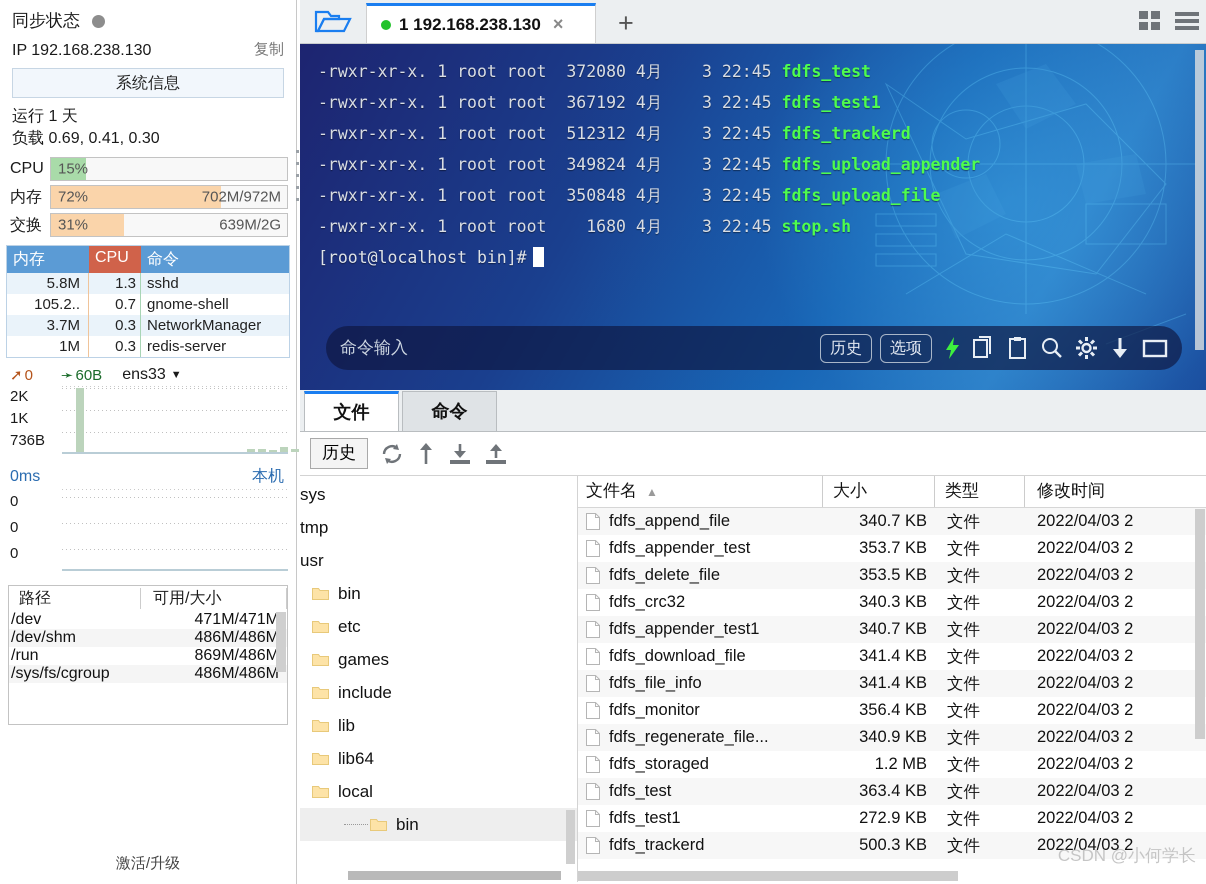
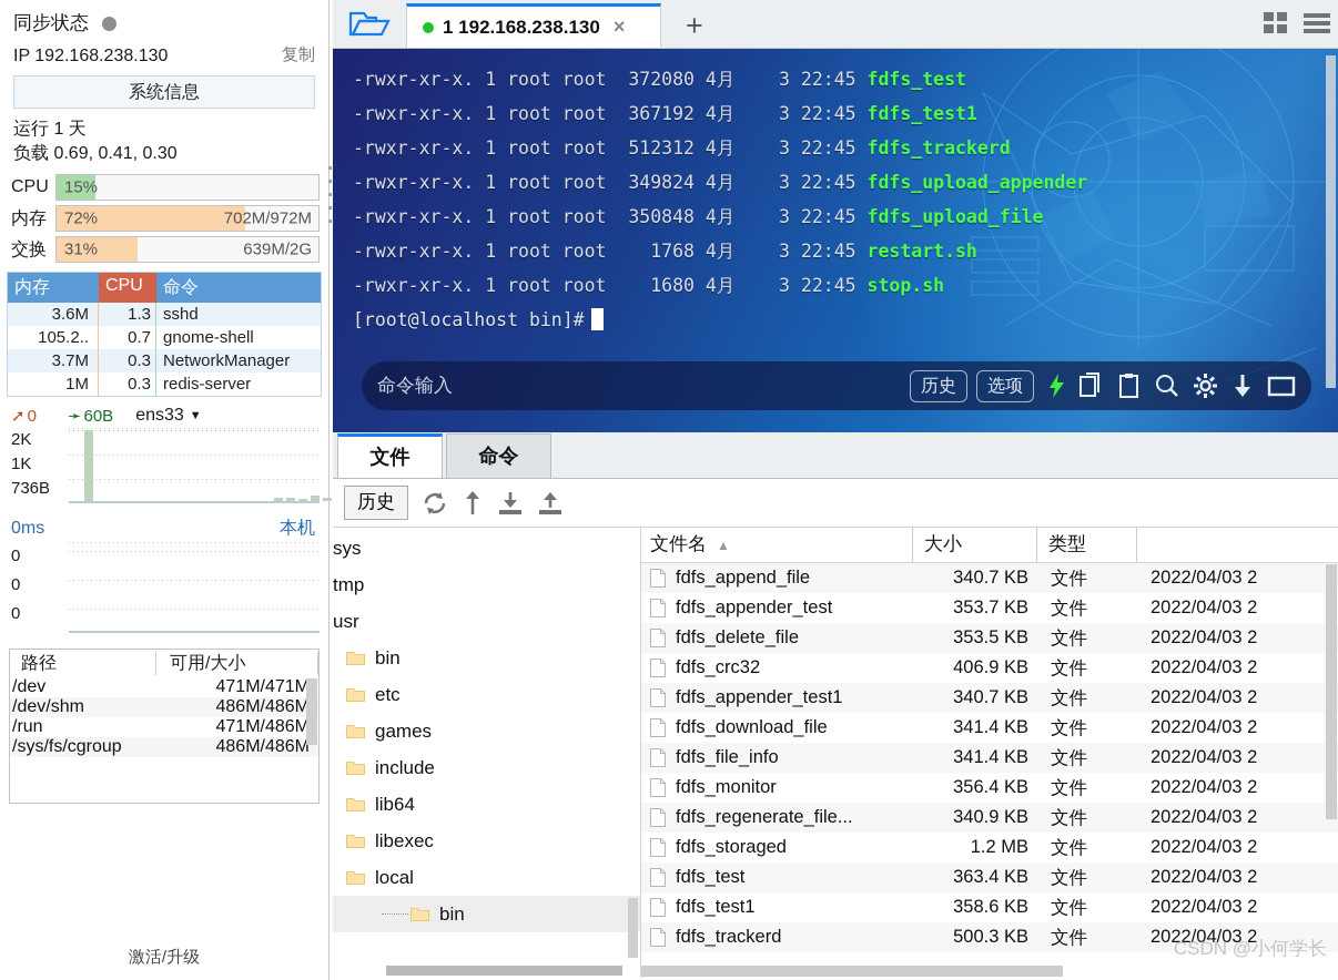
  同步状态
  IP 192.168.238.130
  复制
  系统信息
  运行 1 天
  负载 0.69, 0.41, 0.30
  CPU
  15%
  内存
  72%
  702M/972M
  交换
  31%
  639M/2G
  内存
  CPU
  命令
- 5.8M
+ 3.6M
  1.3
  sshd
  105.2..
  0.7
  gnome-shell
  3.7M
  0.3
  NetworkManager
  1M
  0.3
  redis-server
  ➚
  0
  ➛
  60B
  ens33
  ▼
  2K
  1K
  736B
  0ms
  本机
  0
  0
  0
  路径
  可用/大小
  /dev
  471M/471M
  /dev/shm
  486M/486M
  /run
- 869M/486M
+ 471M/486M
  /sys/fs/cgroup
  486M/486M
  激活/升级
  1 192.168.238.130
  ×
  +
  -rwxr-xr-x. 1 root root 372080 4月 3 22:45 fdfs_test
  -rwxr-xr-x. 1 root root 367192 4月 3 22:45 fdfs_test1
  -rwxr-xr-x. 1 root root 512312 4月 3 22:45 fdfs_trackerd
  -rwxr-xr-x. 1 root root 349824 4月 3 22:45 fdfs_upload_appender
  -rwxr-xr-x. 1 root root 350848 4月 3 22:45 fdfs_upload_file
+ -rwxr-xr-x. 1 root root 1768 4月 3 22:45 restart.sh
  -rwxr-xr-x. 1 root root 1680 4月 3 22:45 stop.sh
  [root@localhost bin]#
  命令输入
  历史
  选项
  文件
  命令
  历史
  sys
  tmp
  usr
  bin
  etc
  games
  include
- lib
  lib64
+ libexec
  local
  bin
  文件名
  ▲
  大小
  类型
- 修改时间
  fdfs_append_file
  340.7 KB
  文件
  2022/04/03 2
  fdfs_appender_test
  353.7 KB
  文件
  2022/04/03 2
  fdfs_delete_file
  353.5 KB
  文件
  2022/04/03 2
  fdfs_crc32
- 340.3 KB
+ 406.9 KB
  文件
  2022/04/03 2
  fdfs_appender_test1
  340.7 KB
  文件
  2022/04/03 2
  fdfs_download_file
  341.4 KB
  文件
  2022/04/03 2
  fdfs_file_info
  341.4 KB
  文件
  2022/04/03 2
  fdfs_monitor
  356.4 KB
  文件
  2022/04/03 2
  fdfs_regenerate_file...
  340.9 KB
  文件
  2022/04/03 2
  fdfs_storaged
  1.2 MB
  文件
  2022/04/03 2
  fdfs_test
  363.4 KB
  文件
  2022/04/03 2
  fdfs_test1
- 272.9 KB
+ 358.6 KB
  文件
  2022/04/03 2
  fdfs_trackerd
  500.3 KB
  文件
  2022/04/03 2
  CSDN @小何学长
